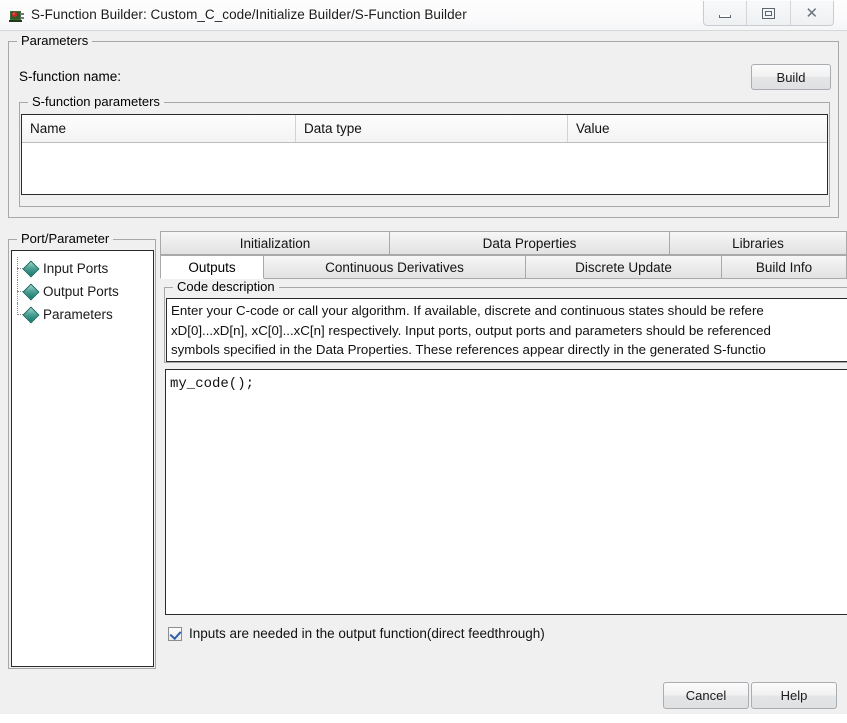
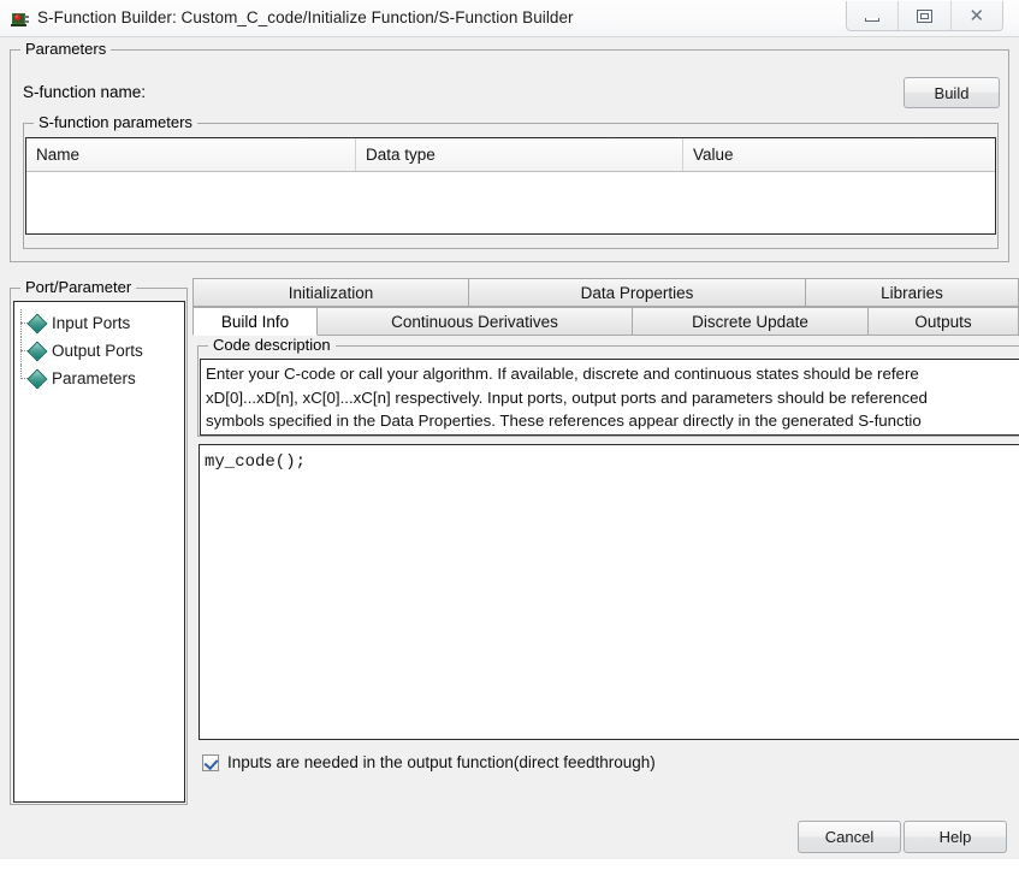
- S-Function Builder: Custom_C_code/Initialize Builder/S-Function Builder
+ S-Function Builder: Custom_C_code/Initialize Function/S-Function Builder
  ✕
  Parameters
  S-function name:
  Build
  S-function parameters
  Name
  Data type
  Value
  Port/Parameter
  Input Ports
  Output Ports
  Parameters
  Initialization
  Data Properties
  Libraries
- Outputs
+ Build Info
  Continuous Derivatives
  Discrete Update
- Build Info
+ Outputs
  Code description
  Enter your C-code or call your algorithm. If available, discrete and continuous states should be refere
  xD[0]...xD[n], xC[0]...xC[n] respectively. Input ports, output ports and parameters should be referenced
  symbols specified in the Data Properties. These references appear directly in the generated S-functio
  my_code();
  Inputs are needed in the output function(direct feedthrough)
  Cancel
  Help
